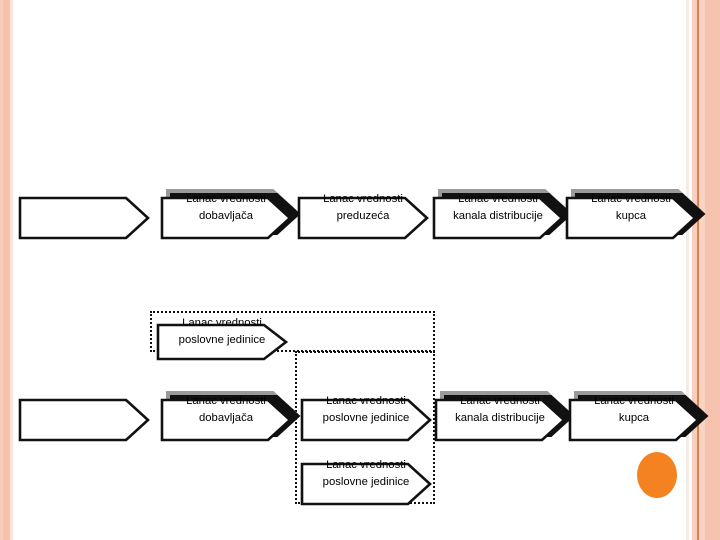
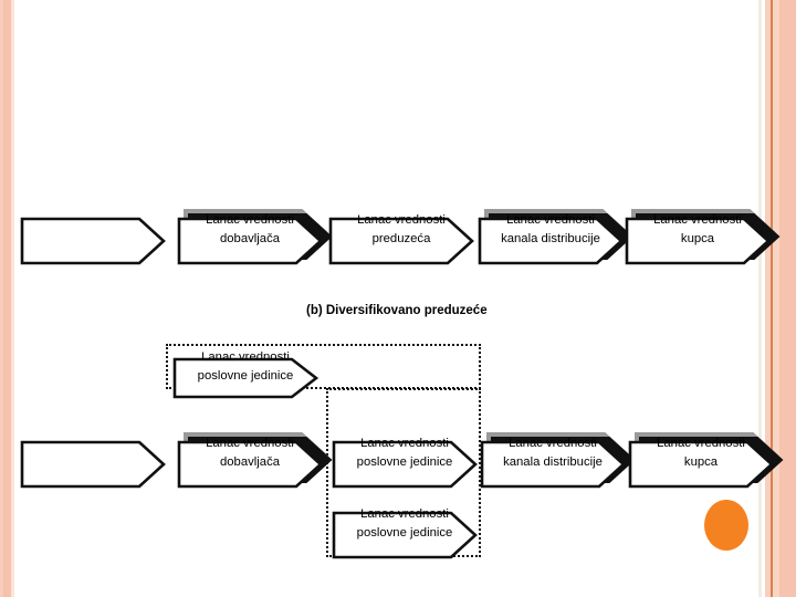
+ (b) Diversifikovano preduzeće
  Lanac vrednosti
  dobavljača
  Lanac vrednosti
  preduzeća
  Lanac vrednosti
  kanala distribucije
  Lanac vrednosti
  kupca
  Lanac vrednosti
  poslovne jedinice
  Lanac vrednosti
  dobavljača
  Lanac vrednosti
  poslovne jedinice
  Lanac vrednosti
  kanala distribucije
  Lanac vrednosti
  kupca
  Lanac vrednosti
  poslovne jedinice
